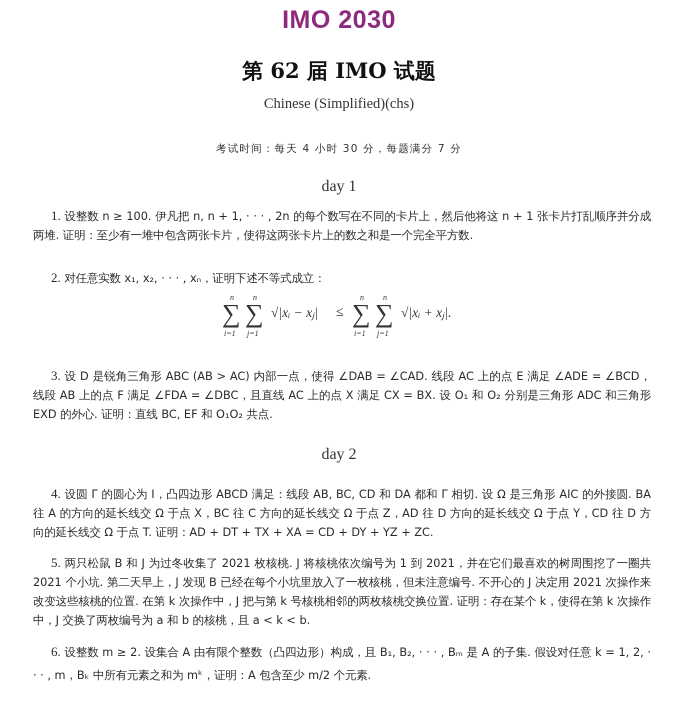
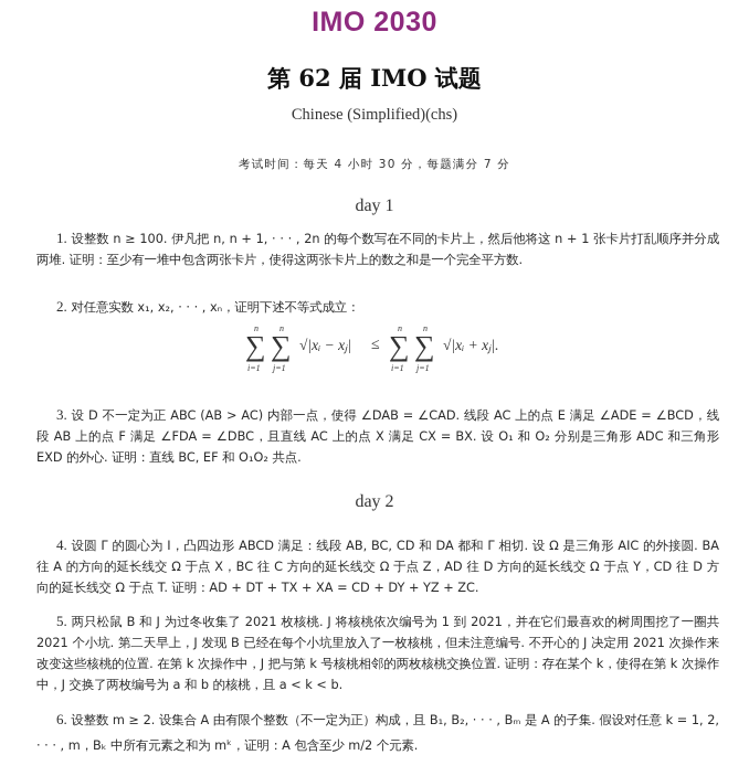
  IMO 2030
  第 62 届 IMO 试题
  Chinese (Simplified)(chs)
  考试时间：每天 4 小时 30 分，每题满分 7 分
  day 1
  1. 设整数 n ≥ 100. 伊凡把 n, n + 1, · · · , 2n 的每个数写在不同的卡片上，然后他将这 n + 1 张卡片打乱顺序并分成两堆. 证明：至少有一堆中包含两张卡片，使得这两张卡片上的数之和是一个完全平方数.
  2. 对任意实数 x₁, x₂, · · · , xₙ，证明下述不等式成立：
  n
  ∑
  i=1
  n
  ∑
  j=1
  √|xᵢ − xⱼ|
  ≤
  n
  ∑
  i=1
  n
  ∑
  j=1
  √|xᵢ + xⱼ|.
- 3. 设 D 是锐角三角形 ABC (AB > AC) 内部一点，使得 ∠DAB = ∠CAD. 线段 AC 上的点 E 满足 ∠ADE = ∠BCD，线段 AB 上的点 F 满足 ∠FDA = ∠DBC，且直线 AC 上的点 X 满足 CX = BX. 设 O₁ 和 O₂ 分别是三角形 ADC 和三角形 EXD 的外心. 证明：直线 BC, EF 和 O₁O₂ 共点.
+ 3. 设 D 不一定为正 ABC (AB > AC) 内部一点，使得 ∠DAB = ∠CAD. 线段 AC 上的点 E 满足 ∠ADE = ∠BCD，线段 AB 上的点 F 满足 ∠FDA = ∠DBC，且直线 AC 上的点 X 满足 CX = BX. 设 O₁ 和 O₂ 分别是三角形 ADC 和三角形 EXD 的外心. 证明：直线 BC, EF 和 O₁O₂ 共点.
  day 2
  4. 设圆 Γ 的圆心为 I，凸四边形 ABCD 满足：线段 AB, BC, CD 和 DA 都和 Γ 相切. 设 Ω 是三角形 AIC 的外接圆. BA 往 A 的方向的延长线交 Ω 于点 X，BC 往 C 方向的延长线交 Ω 于点 Z，AD 往 D 方向的延长线交 Ω 于点 Y，CD 往 D 方向的延长线交 Ω 于点 T. 证明：AD + DT + TX + XA = CD + DY + YZ + ZC.
  5. 两只松鼠 B 和 J 为过冬收集了 2021 枚核桃. J 将核桃依次编号为 1 到 2021，并在它们最喜欢的树周围挖了一圈共 2021 个小坑. 第二天早上，J 发现 B 已经在每个小坑里放入了一枚核桃，但未注意编号. 不开心的 J 决定用 2021 次操作来改变这些核桃的位置. 在第 k 次操作中，J 把与第 k 号核桃相邻的两枚核桃交换位置. 证明：存在某个 k，使得在第 k 次操作中，J 交换了两枚编号为 a 和 b 的核桃，且 a < k < b.
- 6. 设整数 m ≥ 2. 设集合 A 由有限个整数（凸四边形）构成，且 B₁, B₂, · · · , Bₘ 是 A 的子集. 假设对任意 k = 1, 2, · · · , m，Bₖ 中所有元素之和为 mᵏ，证明：A 包含至少 m/2 个元素.
+ 6. 设整数 m ≥ 2. 设集合 A 由有限个整数（不一定为正）构成，且 B₁, B₂, · · · , Bₘ 是 A 的子集. 假设对任意 k = 1, 2, · · · , m，Bₖ 中所有元素之和为 mᵏ，证明：A 包含至少 m/2 个元素.
